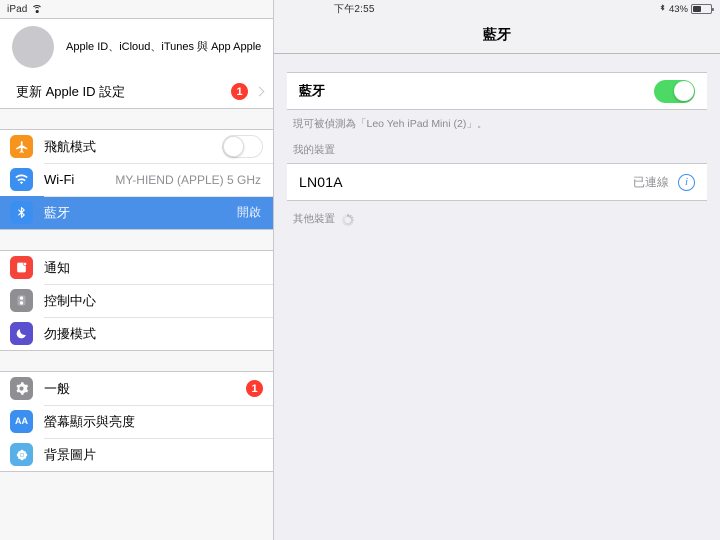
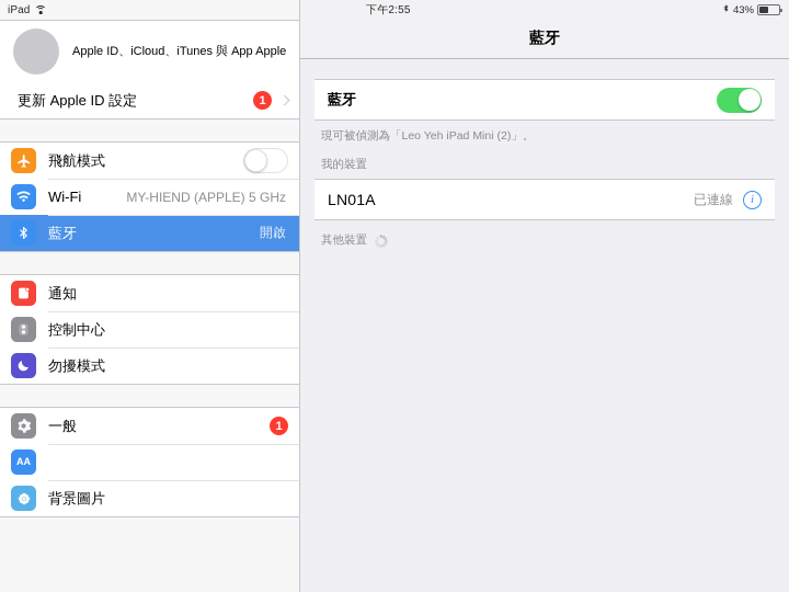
  iPad
  Apple ID、iCloud、iTunes 與 App Apple
  更新 Apple ID 設定
  1
  飛航模式
  Wi-Fi
  MY-HIEND (APPLE) 5 GHz
  藍牙
  開啟
  通知
  控制中心
  勿擾模式
  一般
  1
  AA
- 螢幕顯示與亮度
  背景圖片
  下午2:55
  43%
  藍牙
  藍牙
  現可被偵測為「Leo Yeh iPad Mini (2)」。
  我的裝置
  LN01A
  已連線
  i
  其他裝置
